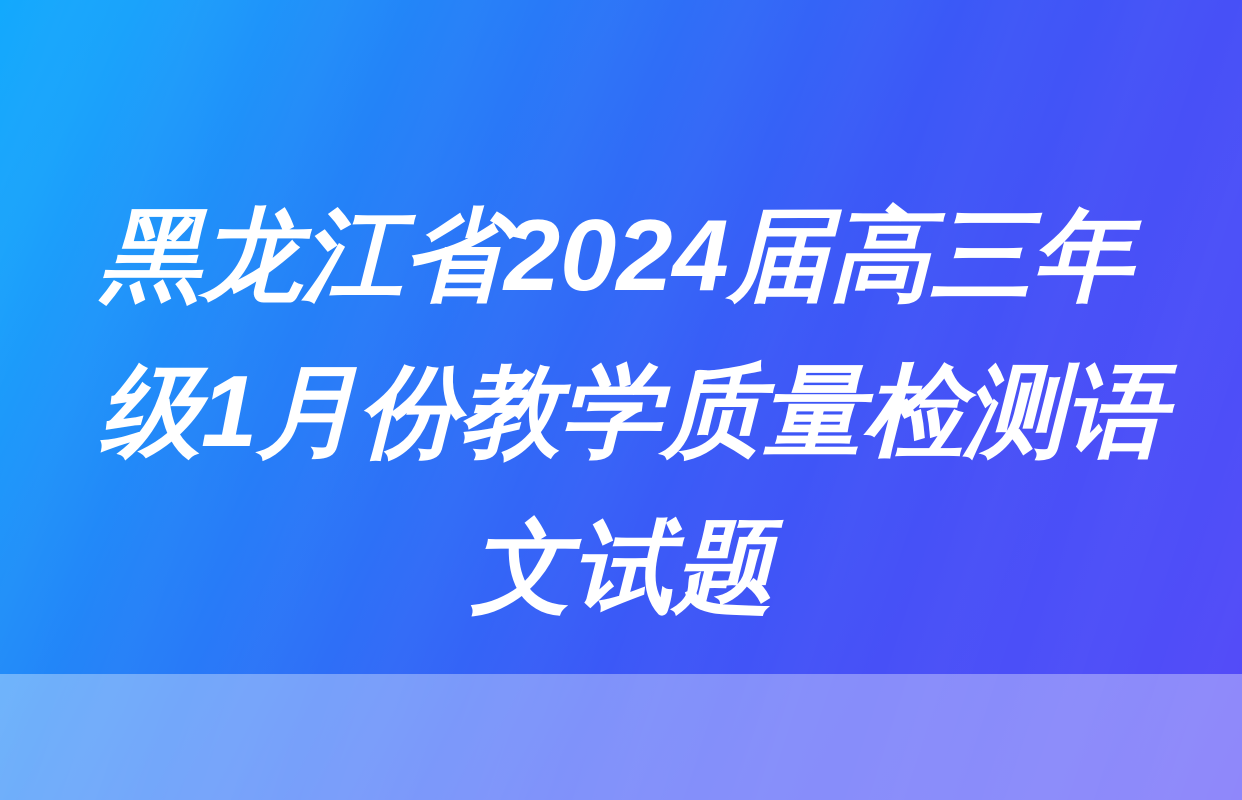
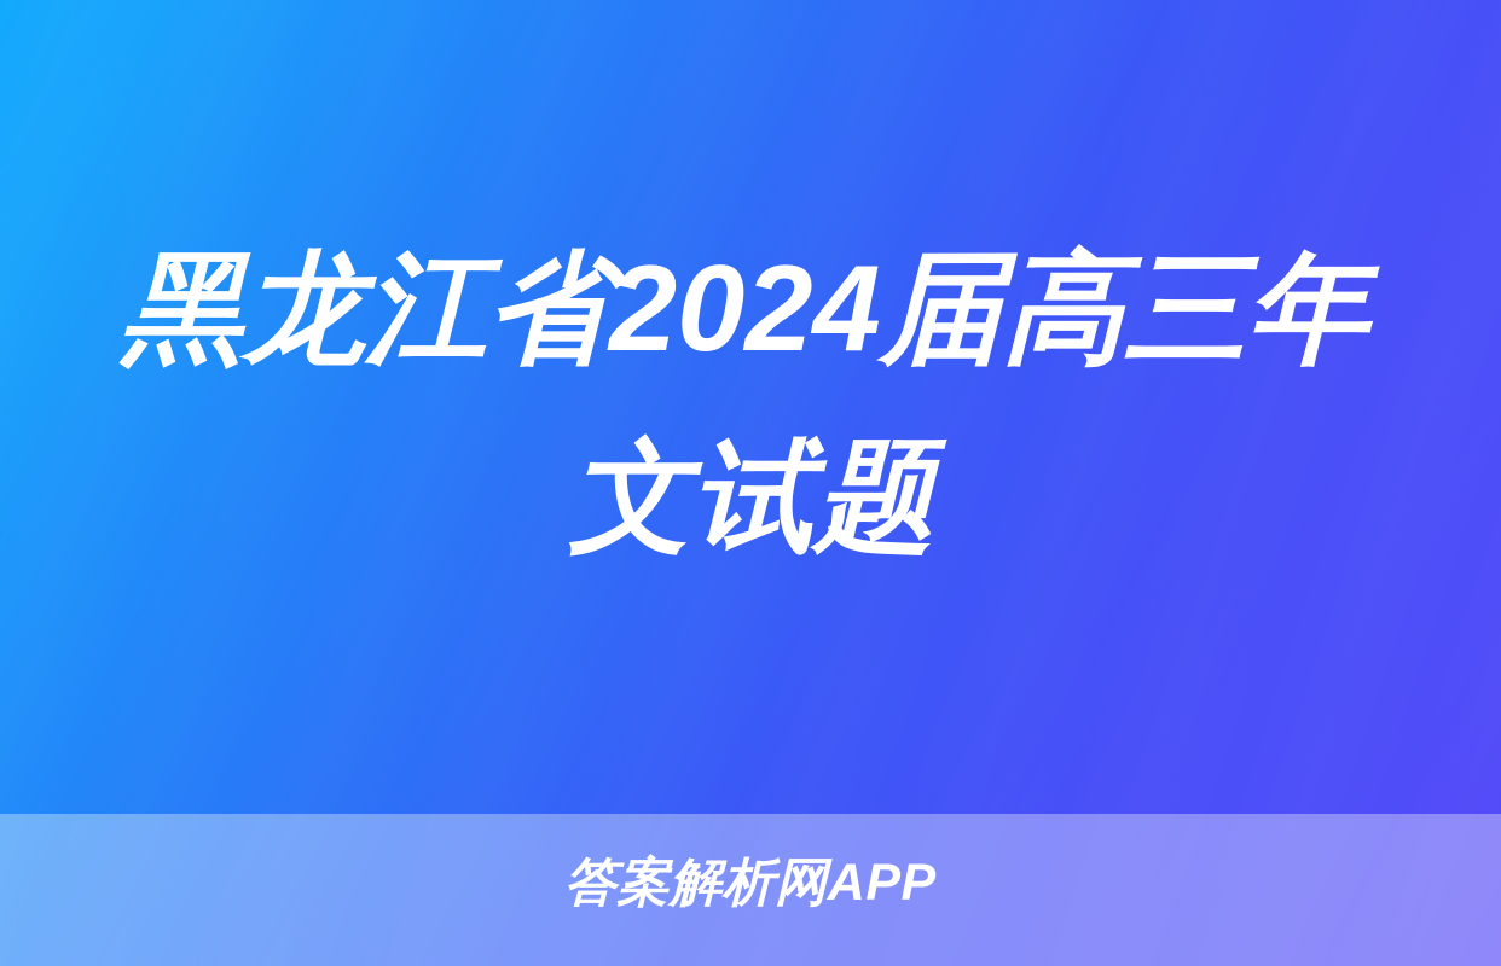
  黑龙江省2024届高三年
- 级1月份教学质量检测语
  文试题
+ 答案解析网APP
